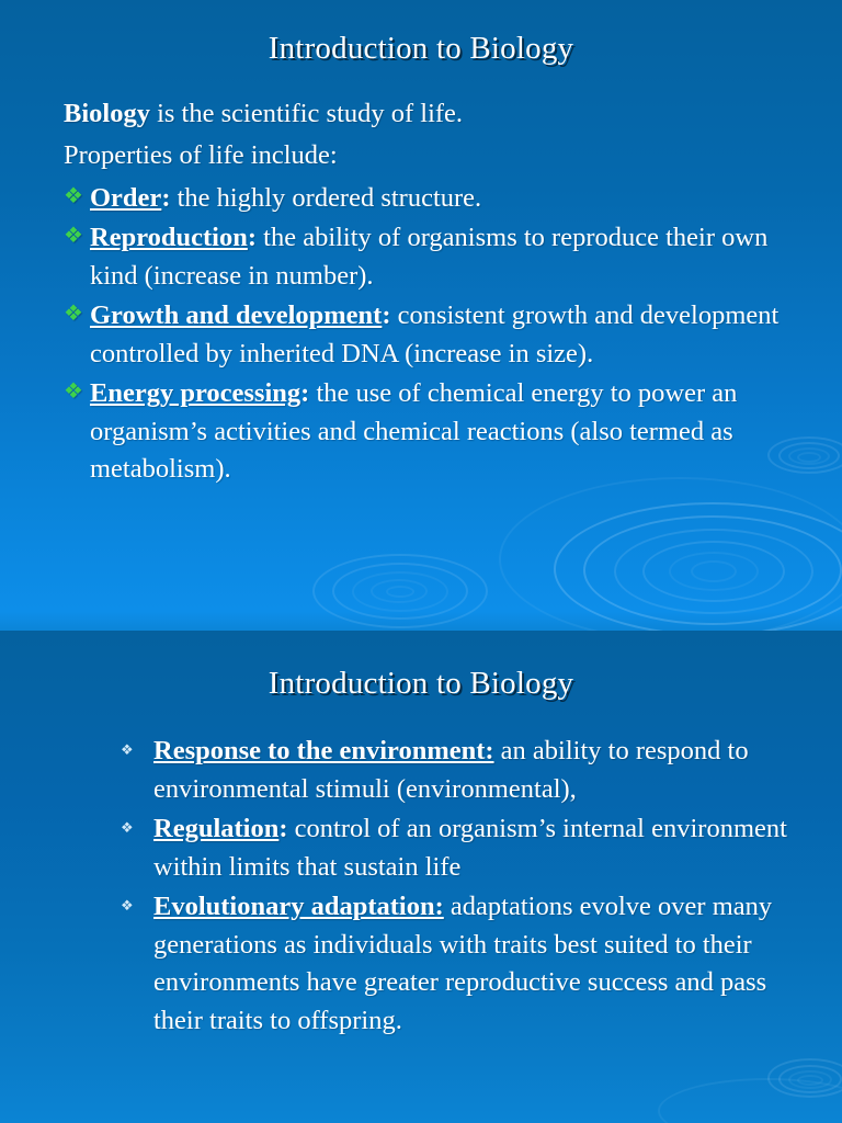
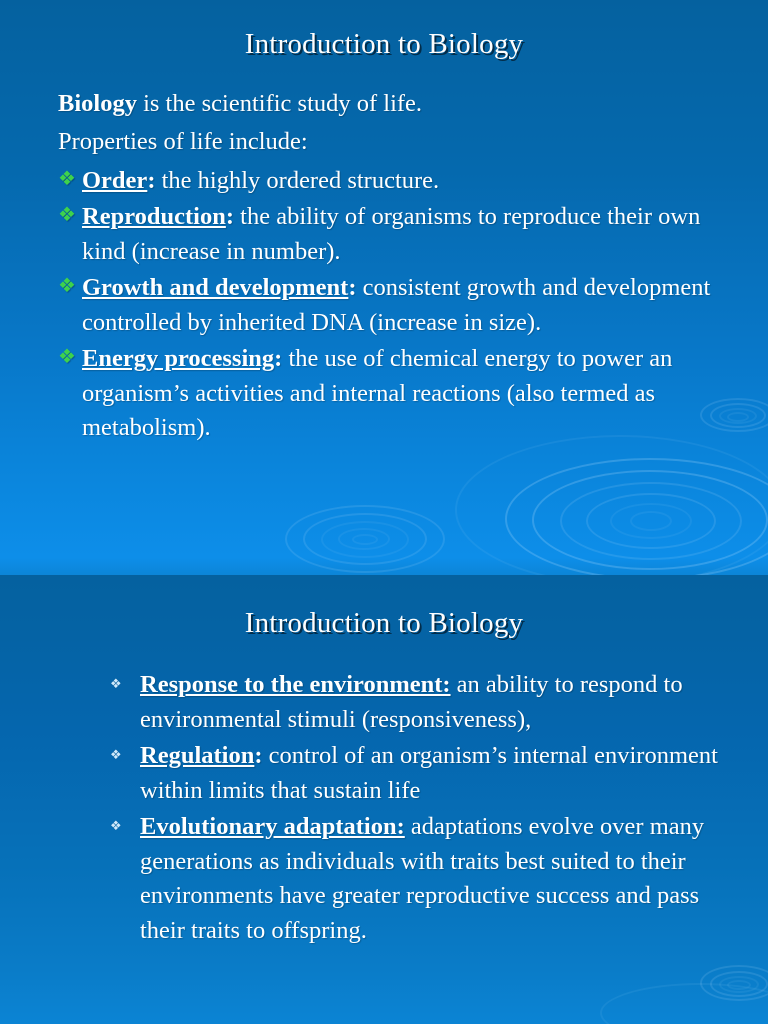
  Introduction to Biology
  Biology is the scientific study of life.
  Properties of life include:
  ❖
  Order: the highly ordered structure.
  ❖
  Reproduction: the ability of organisms to reproduce their own kind (increase in number).
  ❖
  Growth and development: consistent growth and development controlled by inherited DNA (increase in size).
  ❖
- Energy processing: the use of chemical energy to power an organism’s activities and chemical reactions (also termed as metabolism).
+ Energy processing: the use of chemical energy to power an organism’s activities and internal reactions (also termed as metabolism).
  Introduction to Biology
  ❖
- Response to the environment: an ability to respond to environmental stimuli (environmental),
+ Response to the environment: an ability to respond to environmental stimuli (responsiveness),
  ❖
  Regulation: control of an organism’s internal environment within limits that sustain life
  ❖
  Evolutionary adaptation: adaptations evolve over many generations as individuals with traits best suited to their environments have greater reproductive success and pass their traits to offspring.
